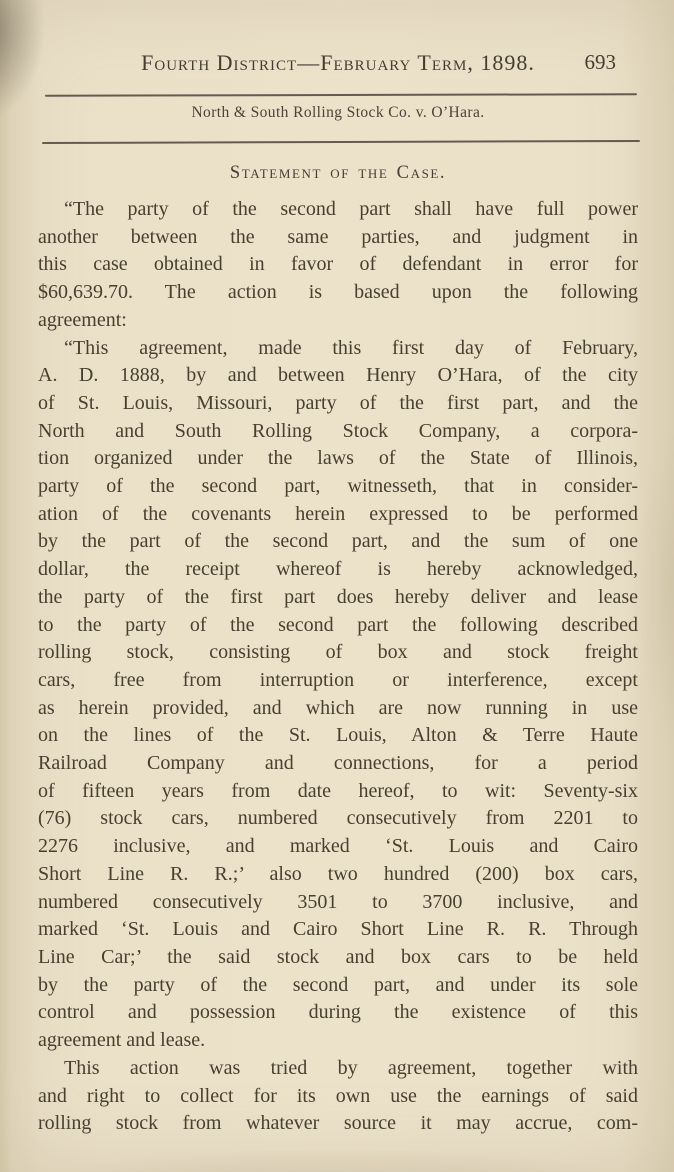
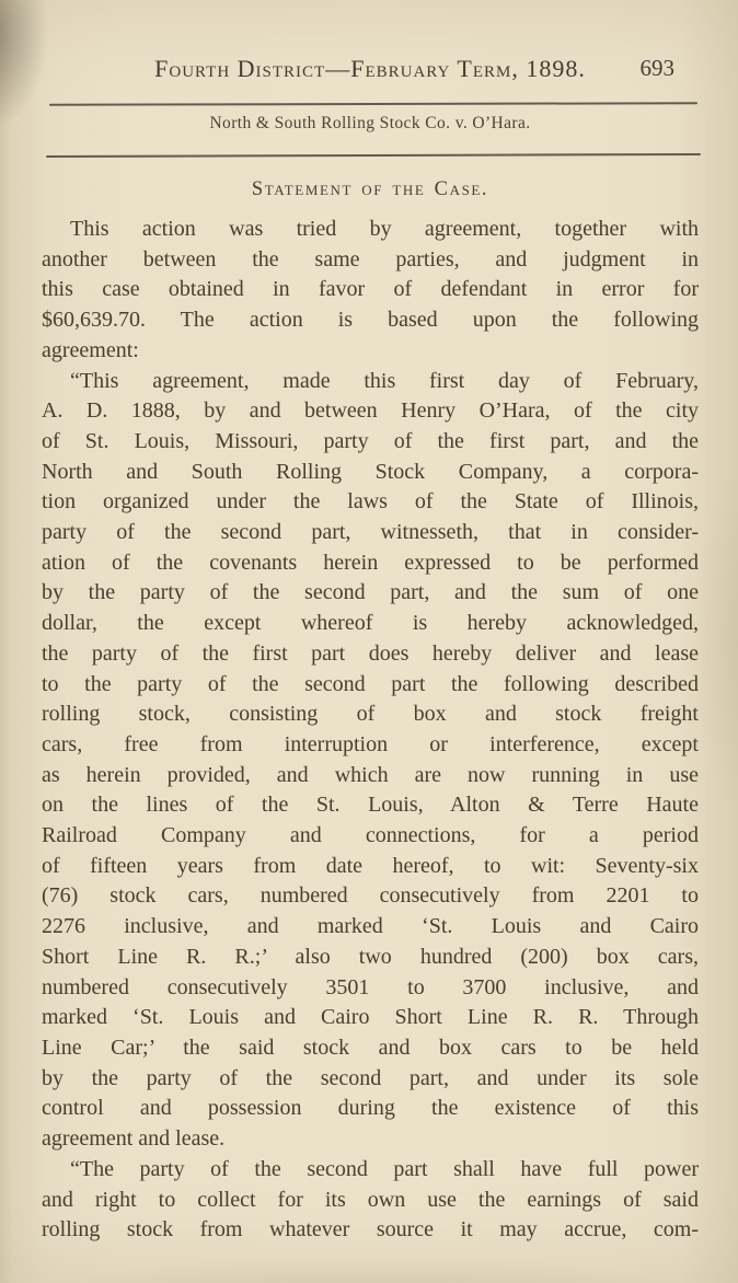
  Fourth District—February Term, 1898.
  693
  North & South Rolling Stock Co. v. O’Hara.
  Statement of the Case.
- “The party of the second part shall have full power
+ This action was tried by agreement, together with
  another between the same parties, and judgment in
  this case obtained in favor of defendant in error for
  $60,639.70. The action is based upon the following
  agreement:
  “This agreement, made this first day of February,
  A. D. 1888, by and between Henry O’Hara, of the city
  of St. Louis, Missouri, party of the first part, and the
  North and South Rolling Stock Company, a corpora-
  tion organized under the laws of the State of Illinois,
  party of the second part, witnesseth, that in consider-
  ation of the covenants herein expressed to be performed
- by the part of the second part, and the sum of one
+ by the party of the second part, and the sum of one
- dollar, the receipt whereof is hereby acknowledged,
+ dollar, the except whereof is hereby acknowledged,
  the party of the first part does hereby deliver and lease
  to the party of the second part the following described
  rolling stock, consisting of box and stock freight
  cars, free from interruption or interference, except
  as herein provided, and which are now running in use
  on the lines of the St. Louis, Alton & Terre Haute
  Railroad Company and connections, for a period
  of fifteen years from date hereof, to wit: Seventy-six
  (76) stock cars, numbered consecutively from 2201 to
  2276 inclusive, and marked ‘St. Louis and Cairo
  Short Line R. R.;’ also two hundred (200) box cars,
  numbered consecutively 3501 to 3700 inclusive, and
  marked ‘St. Louis and Cairo Short Line R. R. Through
  Line Car;’ the said stock and box cars to be held
  by the party of the second part, and under its sole
  control and possession during the existence of this
  agreement and lease.
- This action was tried by agreement, together with
+ “The party of the second part shall have full power
  and right to collect for its own use the earnings of said
  rolling stock from whatever source it may accrue, com-
